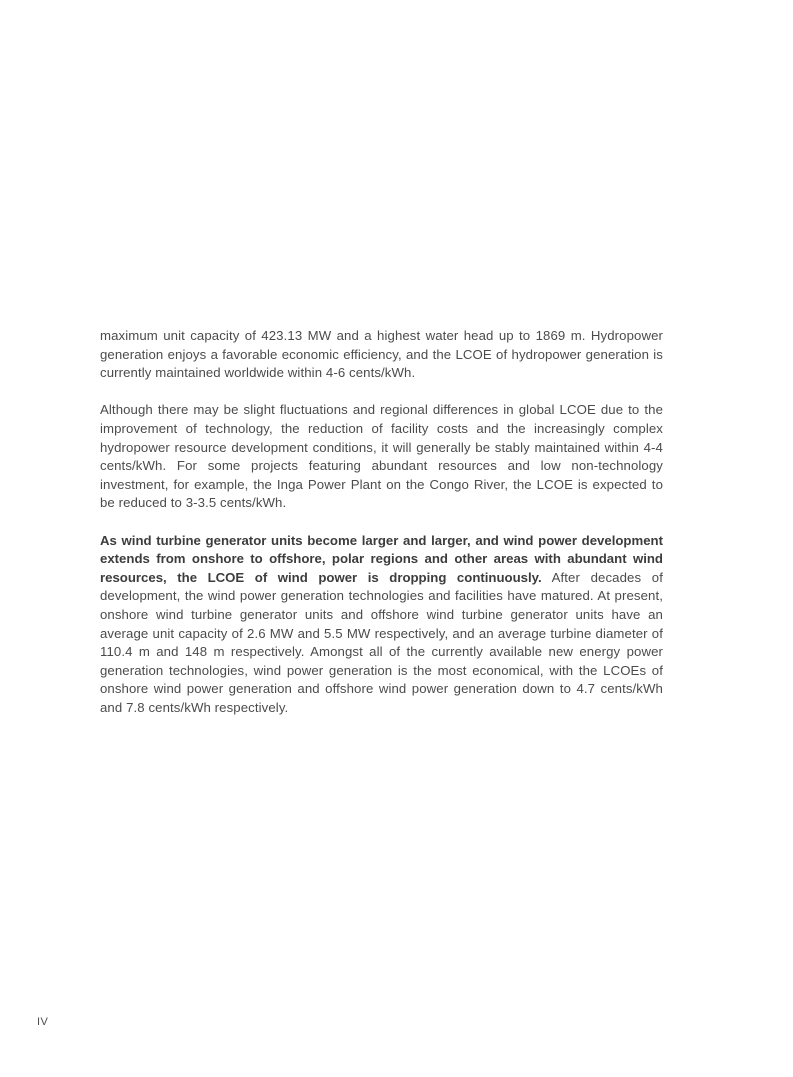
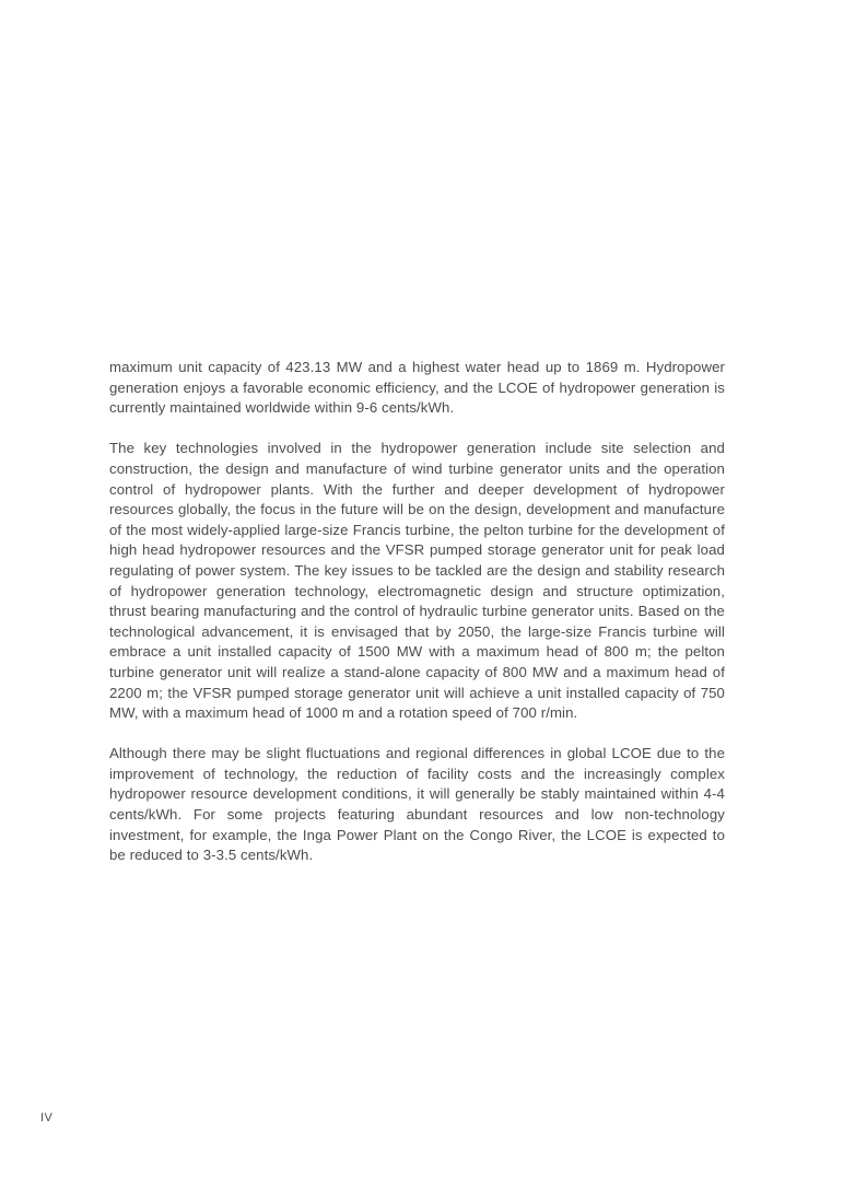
- maximum unit capacity of 423.13 MW and a highest water head up to 1869 m. Hydropower generation enjoys a favorable economic efficiency, and the LCOE of hydropower generation is currently maintained worldwide within 4-6 cents/kWh.
+ maximum unit capacity of 423.13 MW and a highest water head up to 1869 m. Hydropower generation enjoys a favorable economic efficiency, and the LCOE of hydropower generation is currently maintained worldwide within 9-6 cents/kWh.
+ The key technologies involved in the hydropower generation include site selection and construction, the design and manufacture of wind turbine generator units and the operation control of hydropower plants. With the further and deeper development of hydropower resources globally, the focus in the future will be on the design, development and manufacture of the most widely-applied large-size Francis turbine, the pelton turbine for the development of high head hydropower resources and the VFSR pumped storage generator unit for peak load regulating of power system. The key issues to be tackled are the design and stability research of hydropower generation technology, electromagnetic design and structure optimization, thrust bearing manufacturing and the control of hydraulic turbine generator units. Based on the technological advancement, it is envisaged that by 2050, the large-size Francis turbine will embrace a unit installed capacity of 1500 MW with a maximum head of 800 m; the pelton turbine generator unit will realize a stand-alone capacity of 800 MW and a maximum head of 2200 m; the VFSR pumped storage generator unit will achieve a unit installed capacity of 750 MW, with a maximum head of 1000 m and a rotation speed of 700 r/min.
  Although there may be slight fluctuations and regional differences in global LCOE due to the improvement of technology, the reduction of facility costs and the increasingly complex hydropower resource development conditions, it will generally be stably maintained within 4-4 cents/kWh. For some projects featuring abundant resources and low non-technology investment, for example, the Inga Power Plant on the Congo River, the LCOE is expected to be reduced to 3-3.5 cents/kWh.
- As wind turbine generator units become larger and larger, and wind power development extends from onshore to offshore, polar regions and other areas with abundant wind resources, the LCOE of wind power is dropping continuously. After decades of development, the wind power generation technologies and facilities have matured. At present, onshore wind turbine generator units and offshore wind turbine generator units have an average unit capacity of 2.6 MW and 5.5 MW respectively, and an average turbine diameter of 110.4 m and 148 m respectively. Amongst all of the currently available new energy power generation technologies, wind power generation is the most economical, with the LCOEs of onshore wind power generation and offshore wind power generation down to 4.7 cents/kWh and 7.8 cents/kWh respectively.
  IV
